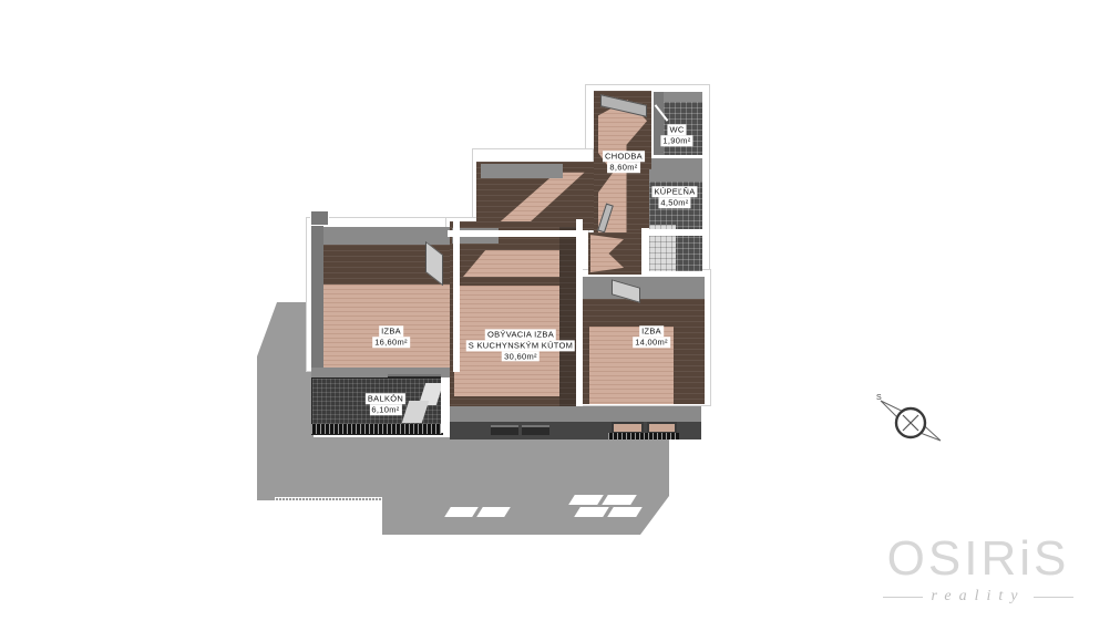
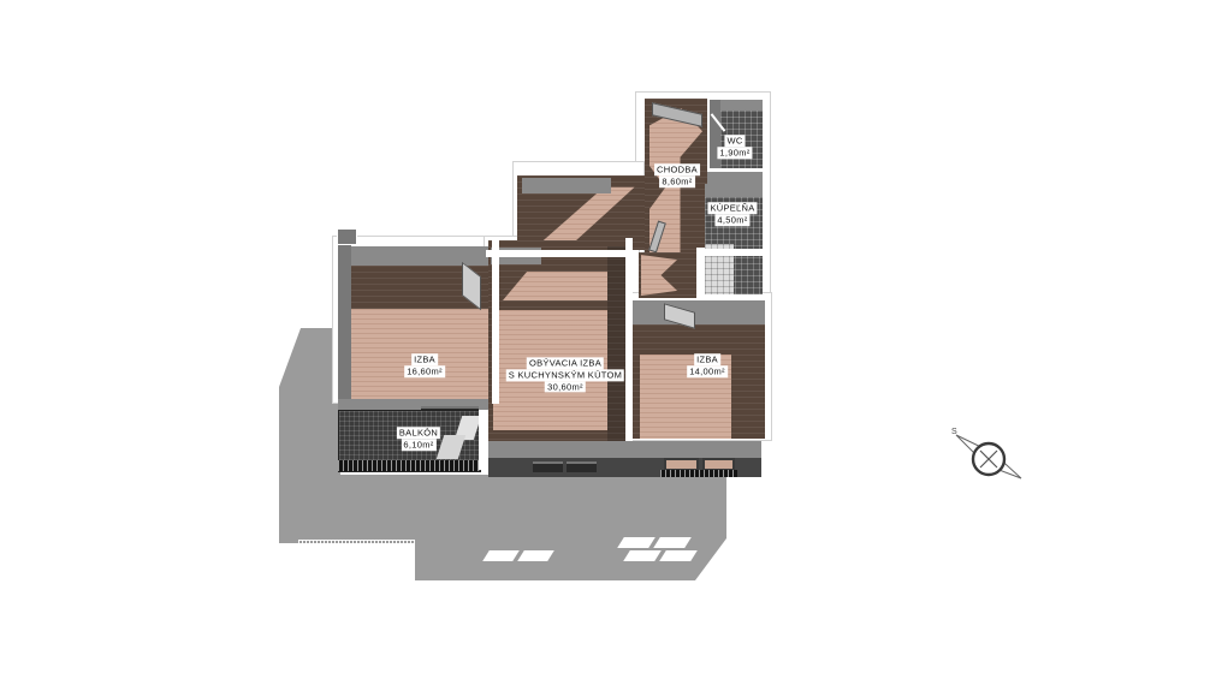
  CHODBA
  8,60m²
  WC
  1,90m²
  KÚPEĽŇA
  4,50m²
  IZBA
  16,60m²
  OBÝVACIA IZBA
  S KUCHYNSKÝM KÚTOM
  30,60m²
  IZBA
  14,00m²
  BALKÓN
  6,10m²
- OSIRiS
- reality
